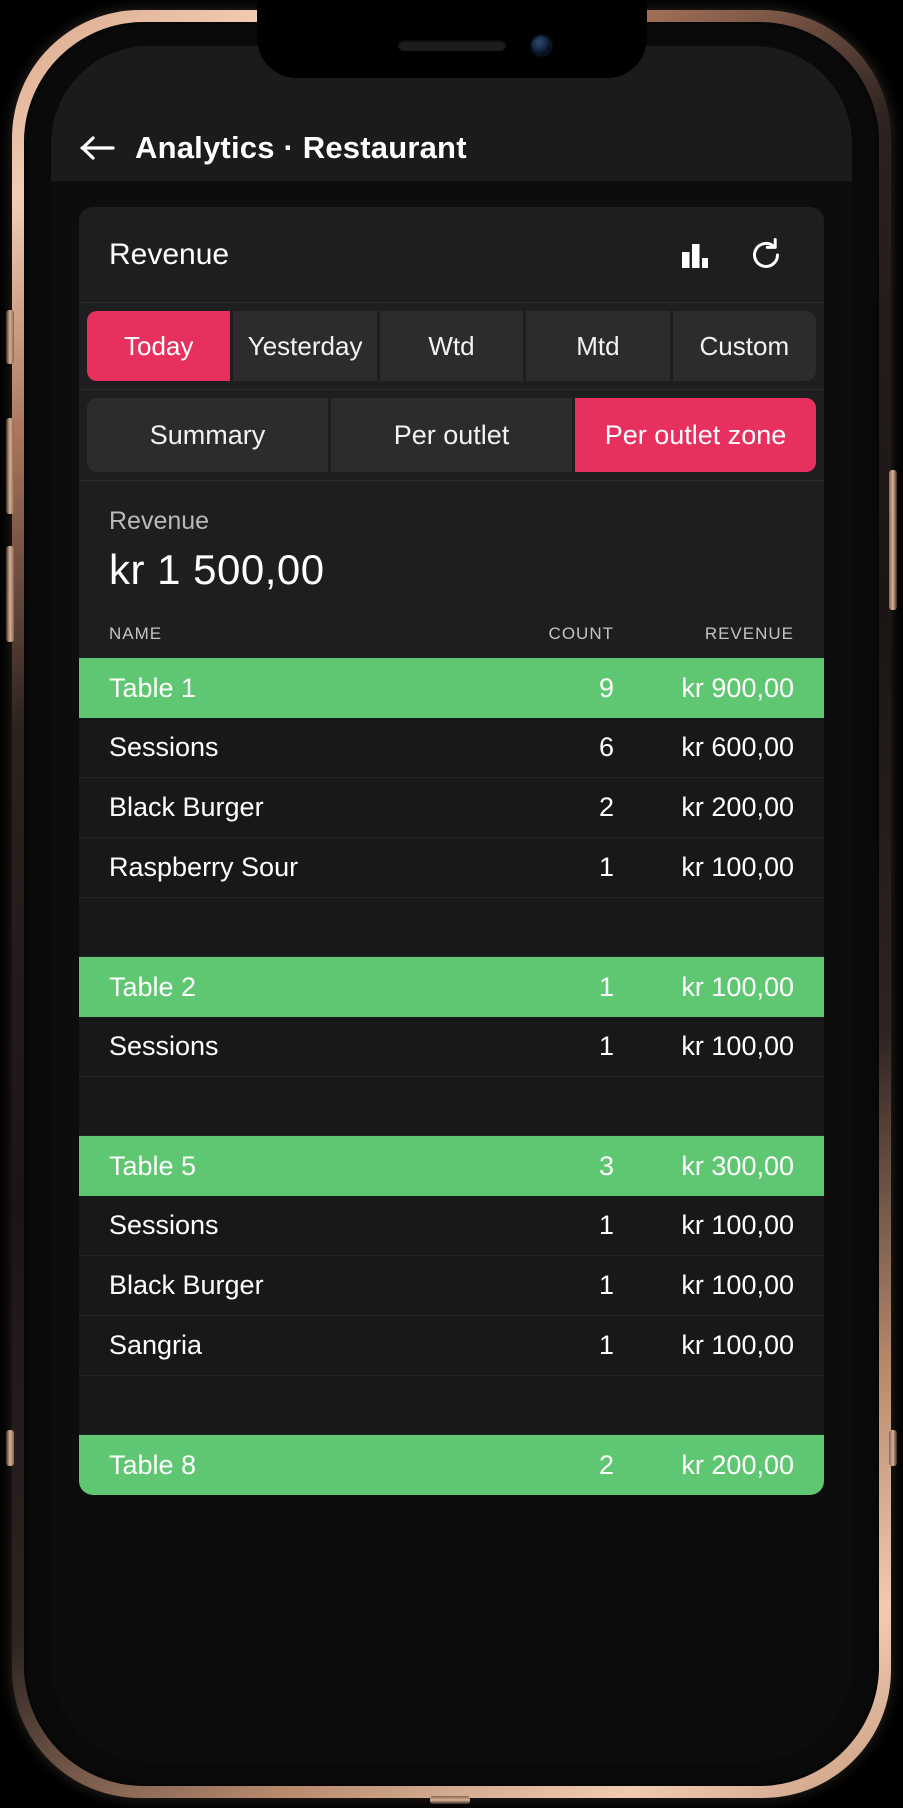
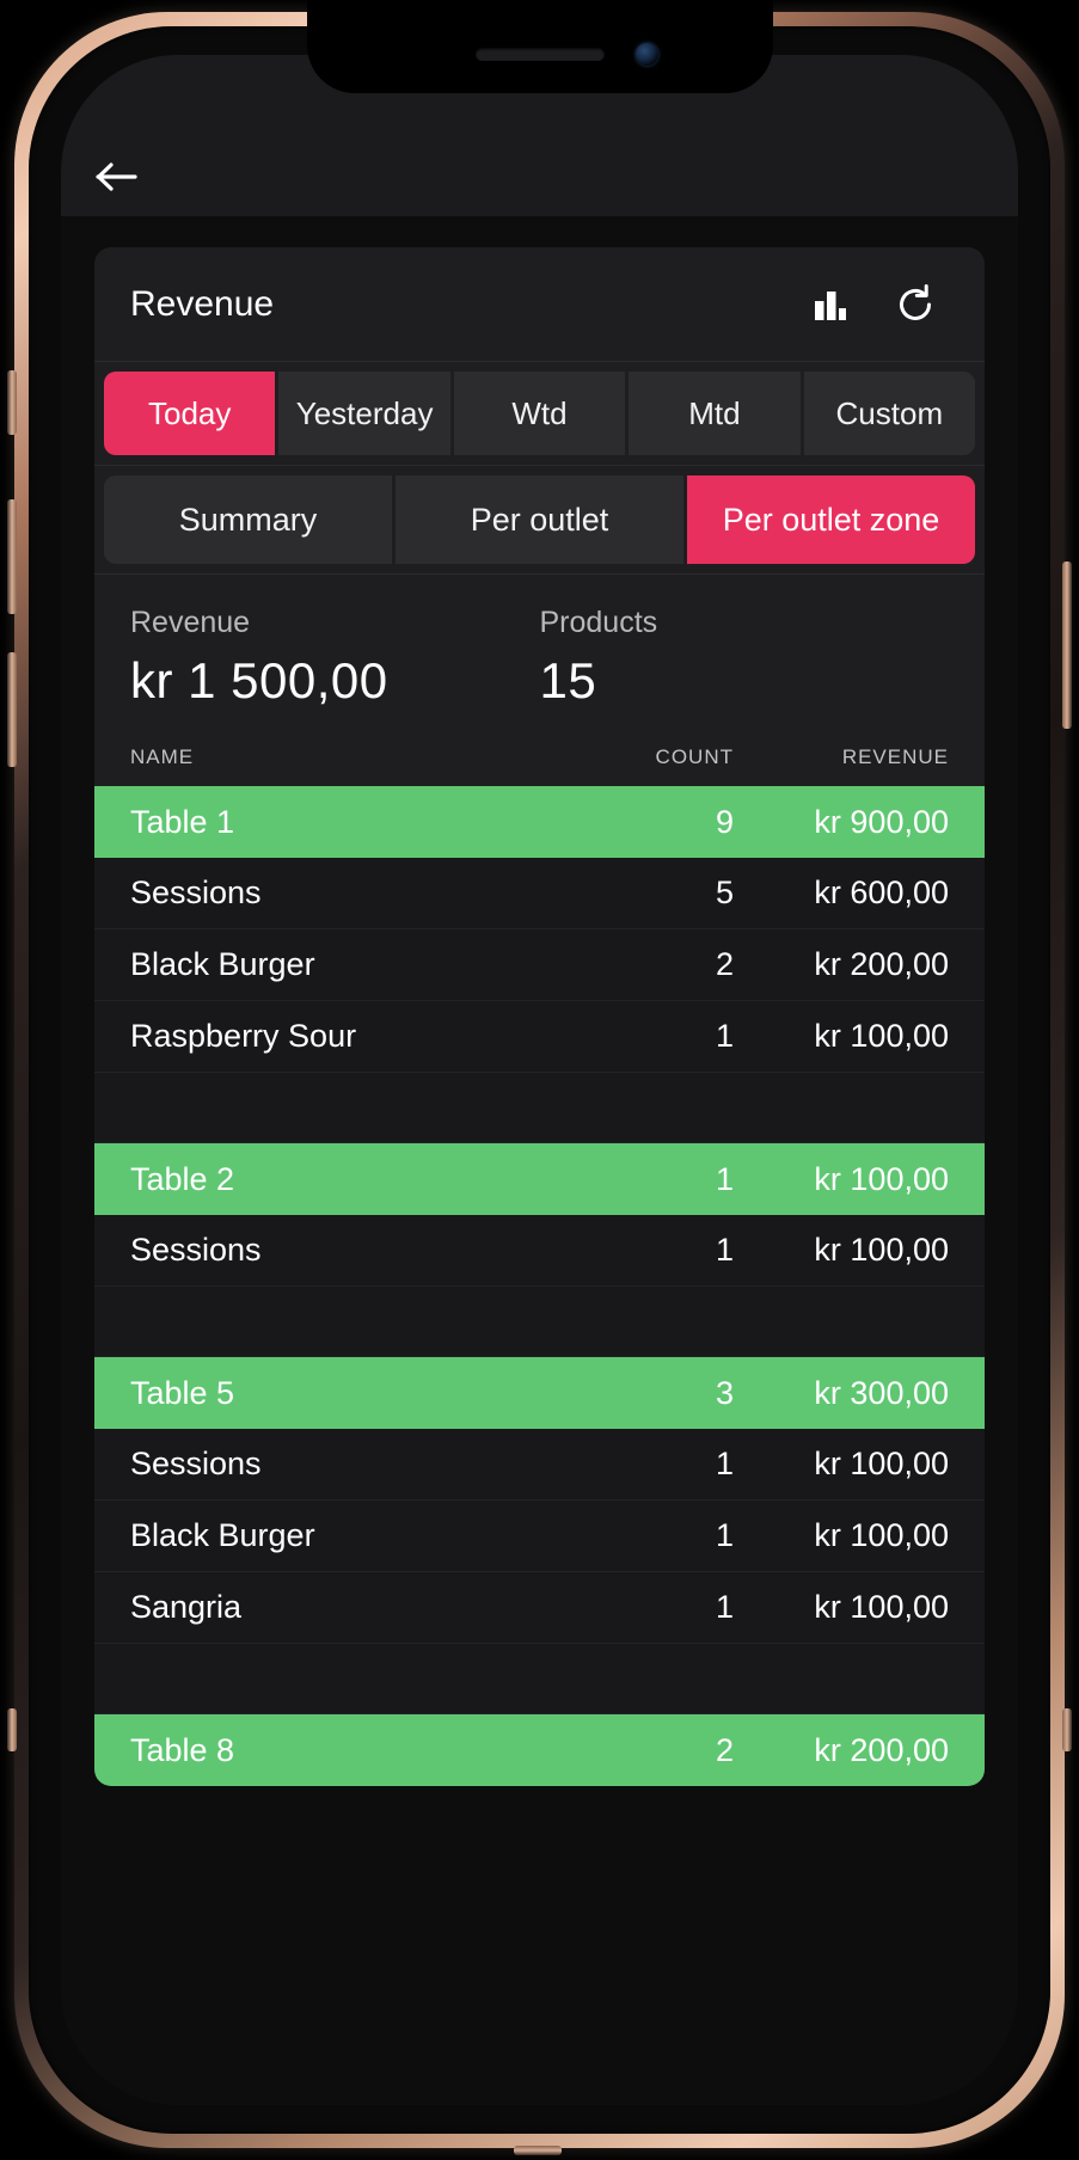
- Analytics · Restaurant
  Revenue
  Today
  Yesterday
  Wtd
  Mtd
  Custom
  Summary
  Per outlet
  Per outlet zone
  Revenue
  kr 1 500,00
+ Products
+ 15
  NAME
  COUNT
  REVENUE
  Table 1
  9
  kr 900,00
  Sessions
- 6
+ 5
  kr 600,00
  Black Burger
  2
  kr 200,00
  Raspberry Sour
  1
  kr 100,00
  Table 2
  1
  kr 100,00
  Sessions
  1
  kr 100,00
  Table 5
  3
  kr 300,00
  Sessions
  1
  kr 100,00
  Black Burger
  1
  kr 100,00
  Sangria
  1
  kr 100,00
  Table 8
  2
  kr 200,00
